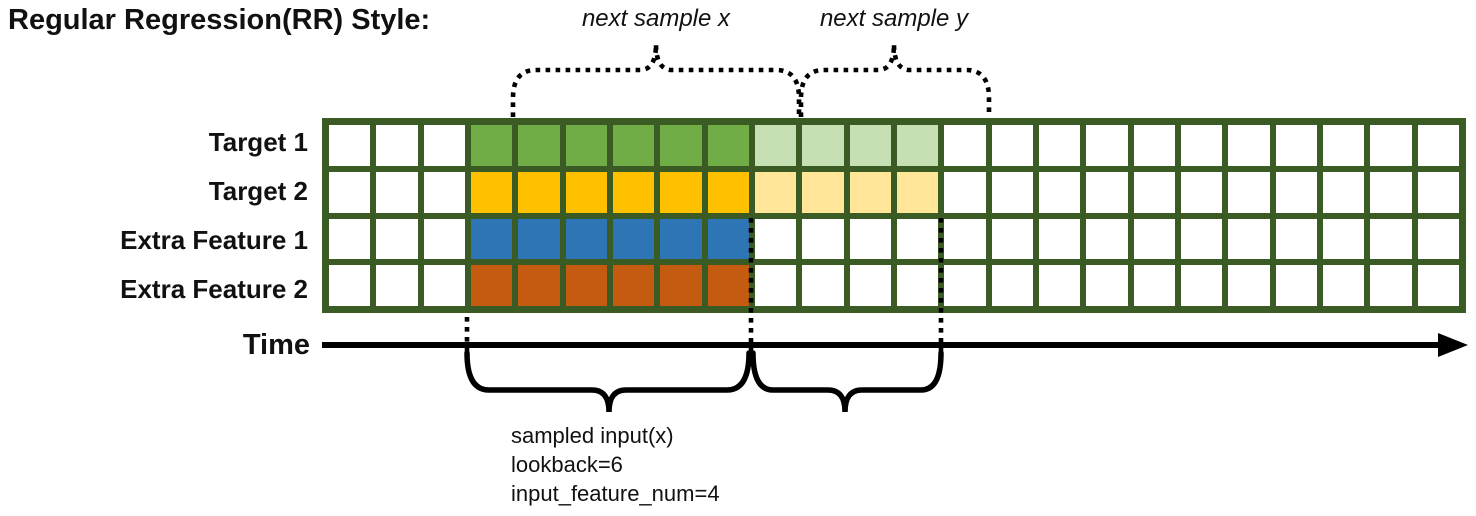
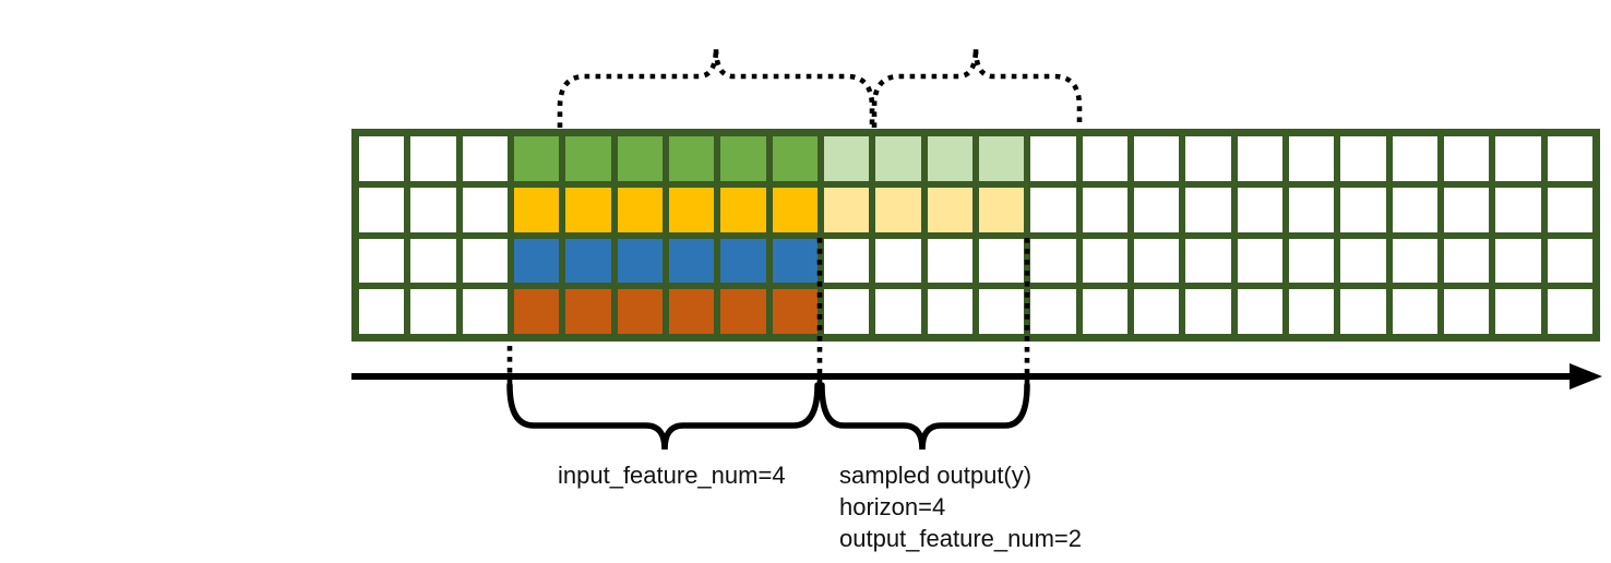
- Regular Regression(RR) Style:
- Target 1
- Target 2
- Extra Feature 1
- Extra Feature 2
- next sample x
- next sample y
- Time
- sampled input(x)
- lookback=6
  input_feature_num=4
+ sampled output(y)
+ horizon=4
+ output_feature_num=2
